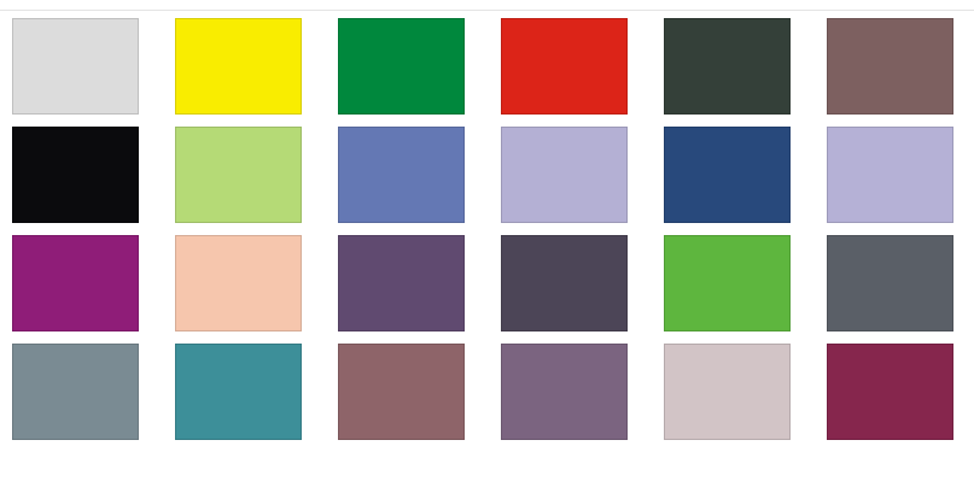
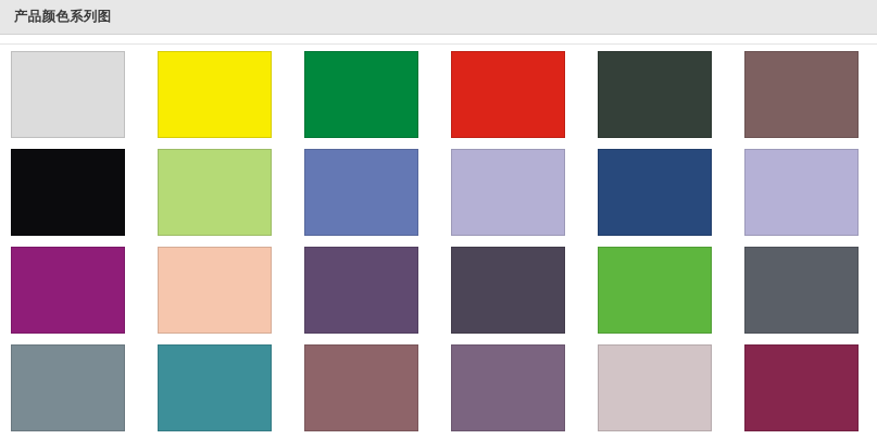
+ 产品颜色系列图
